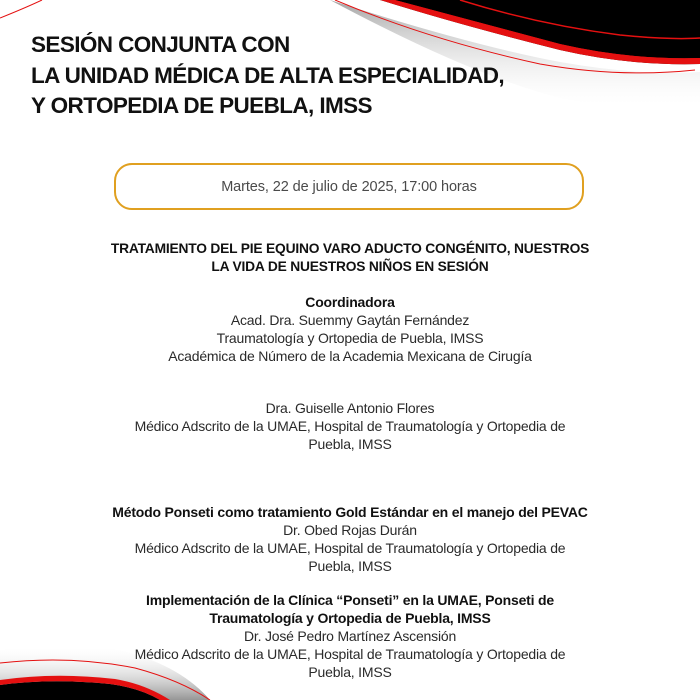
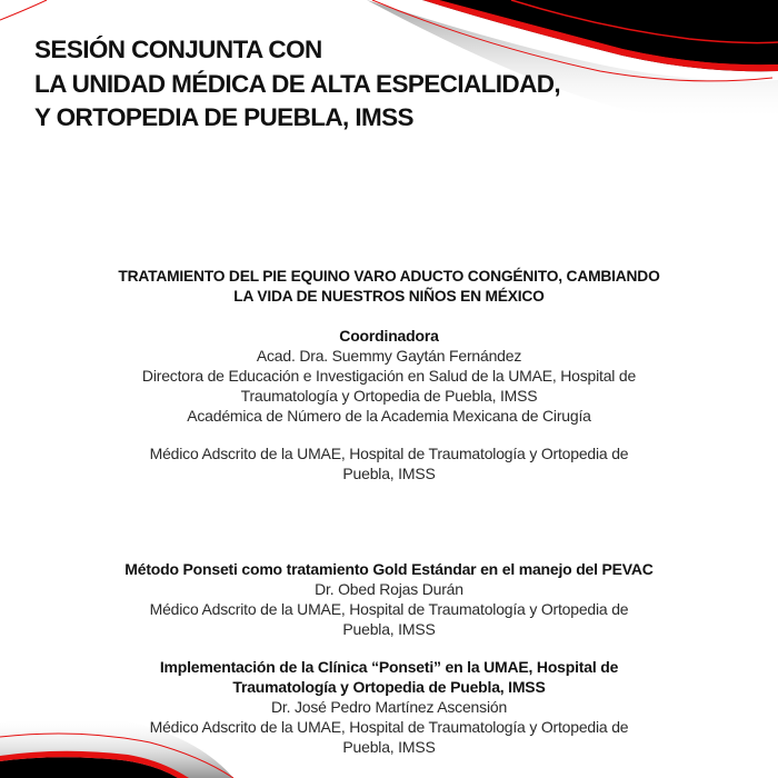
  SESIÓN CONJUNTA CON
  LA UNIDAD MÉDICA DE ALTA ESPECIALIDAD,
  Y ORTOPEDIA DE PUEBLA, IMSS
- Martes, 22 de julio de 2025, 17:00 horas
- TRATAMIENTO DEL PIE EQUINO VARO ADUCTO CONGÉNITO, NUESTROS
+ TRATAMIENTO DEL PIE EQUINO VARO ADUCTO CONGÉNITO, CAMBIANDO
- LA VIDA DE NUESTROS NIÑOS EN SESIÓN
+ LA VIDA DE NUESTROS NIÑOS EN MÉXICO
  Coordinadora
  Acad. Dra. Suemmy Gaytán Fernández
+ Directora de Educación e Investigación en Salud de la UMAE, Hospital de
  Traumatología y Ortopedia de Puebla, IMSS
  Académica de Número de la Academia Mexicana de Cirugía
- Dra. Guiselle Antonio Flores
  Médico Adscrito de la UMAE, Hospital de Traumatología y Ortopedia de
  Puebla, IMSS
  Método Ponseti como tratamiento Gold Estándar en el manejo del PEVAC
  Dr. Obed Rojas Durán
  Médico Adscrito de la UMAE, Hospital de Traumatología y Ortopedia de
  Puebla, IMSS
- Implementación de la Clínica “Ponseti” en la UMAE, Ponseti de
+ Implementación de la Clínica “Ponseti” en la UMAE, Hospital de
  Traumatología y Ortopedia de Puebla, IMSS
  Dr. José Pedro Martínez Ascensión
  Médico Adscrito de la UMAE, Hospital de Traumatología y Ortopedia de
  Puebla, IMSS
